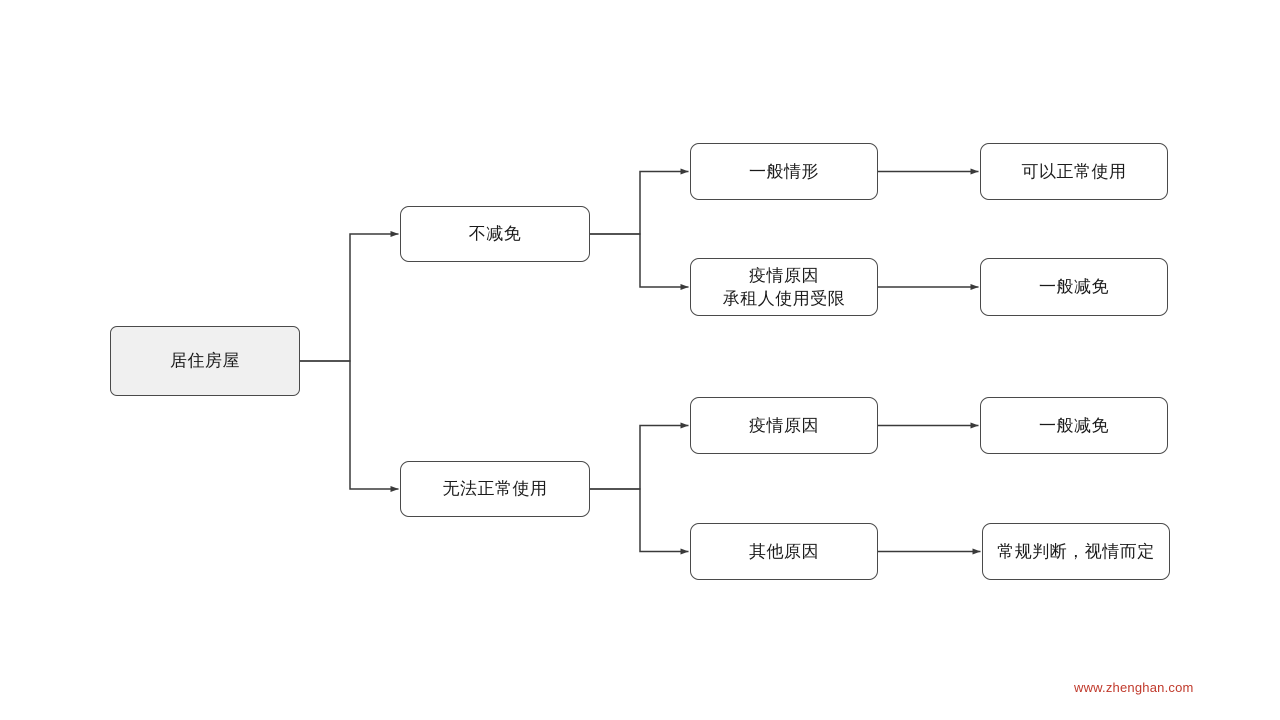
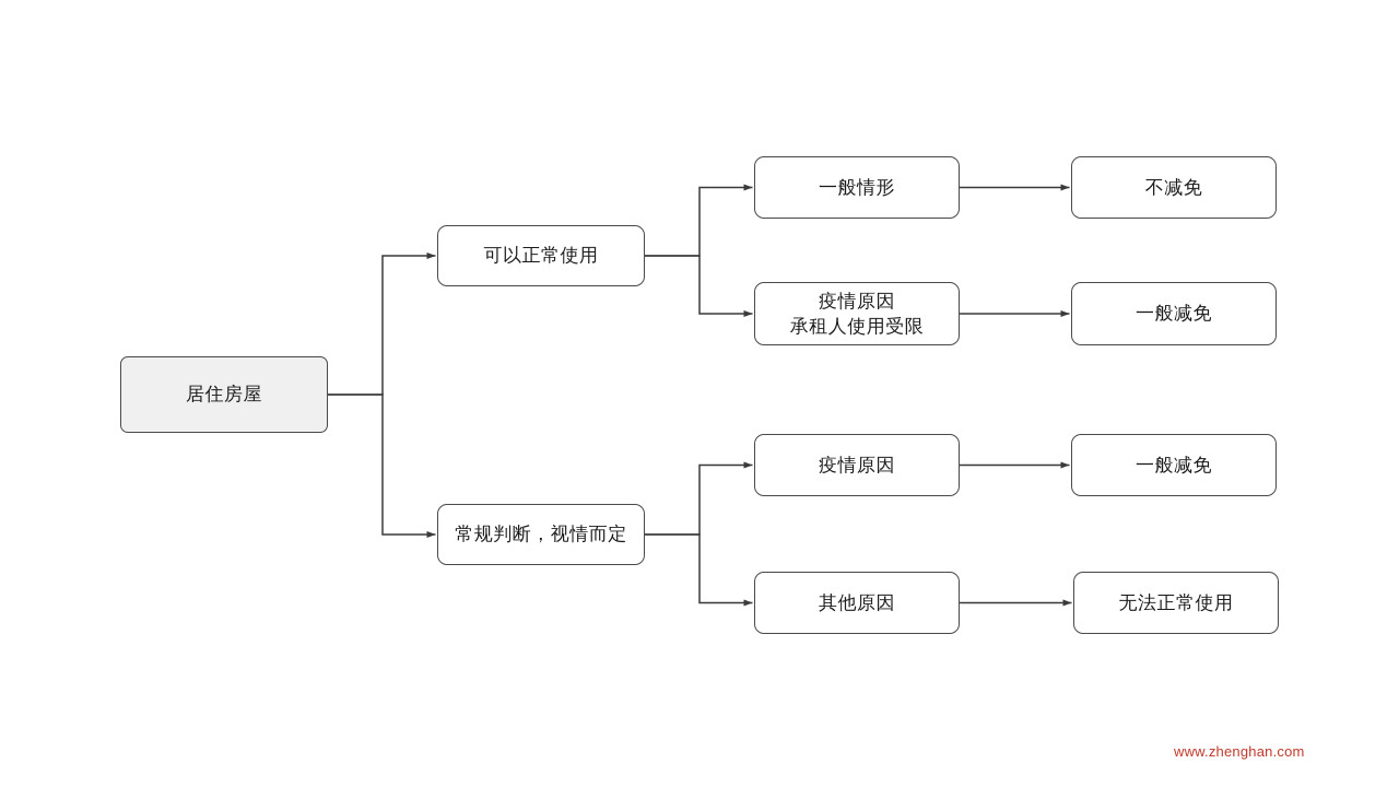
  居住房屋
- 不减免
+ 可以正常使用
- 无法正常使用
+ 常规判断，视情而定
  一般情形
  疫情原因
  承租人使用受限
  疫情原因
  其他原因
- 可以正常使用
+ 不减免
  一般减免
  一般减免
- 常规判断，视情而定
+ 无法正常使用
  www.zhenghan.com
